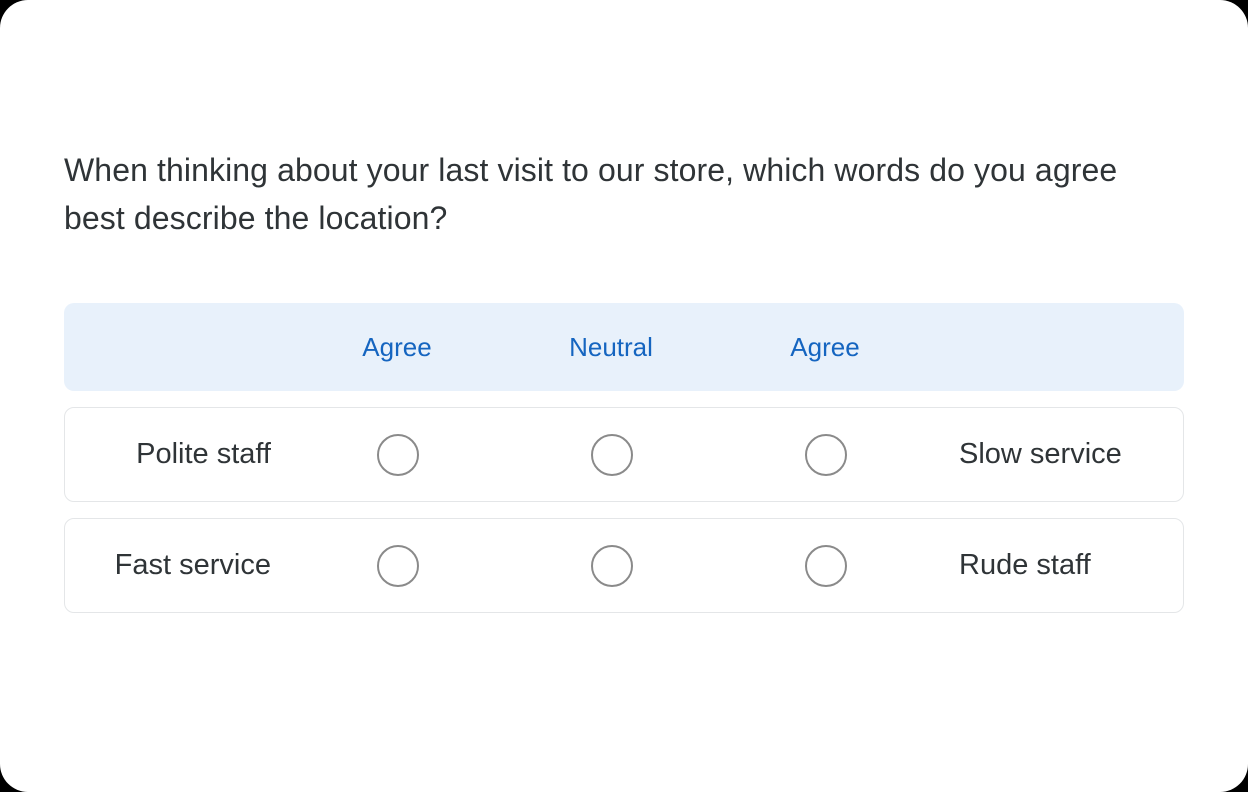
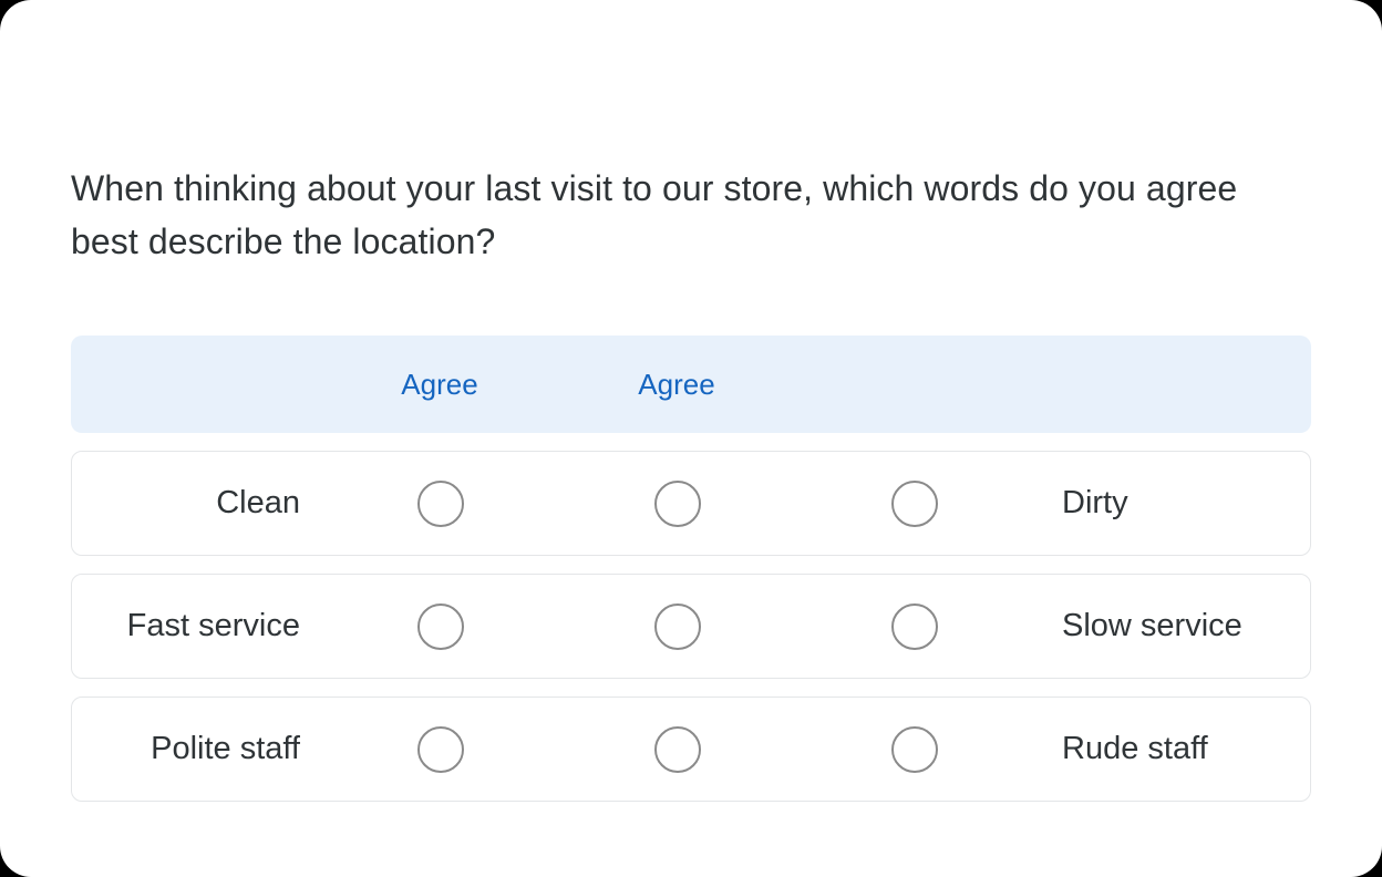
  When thinking about your last visit to our store, which words do you agree best describe the location?
  Agree
- Neutral
  Agree
+ Clean
+ Dirty
- Polite staff
+ Fast service
  Slow service
- Fast service
+ Polite staff
  Rude staff
